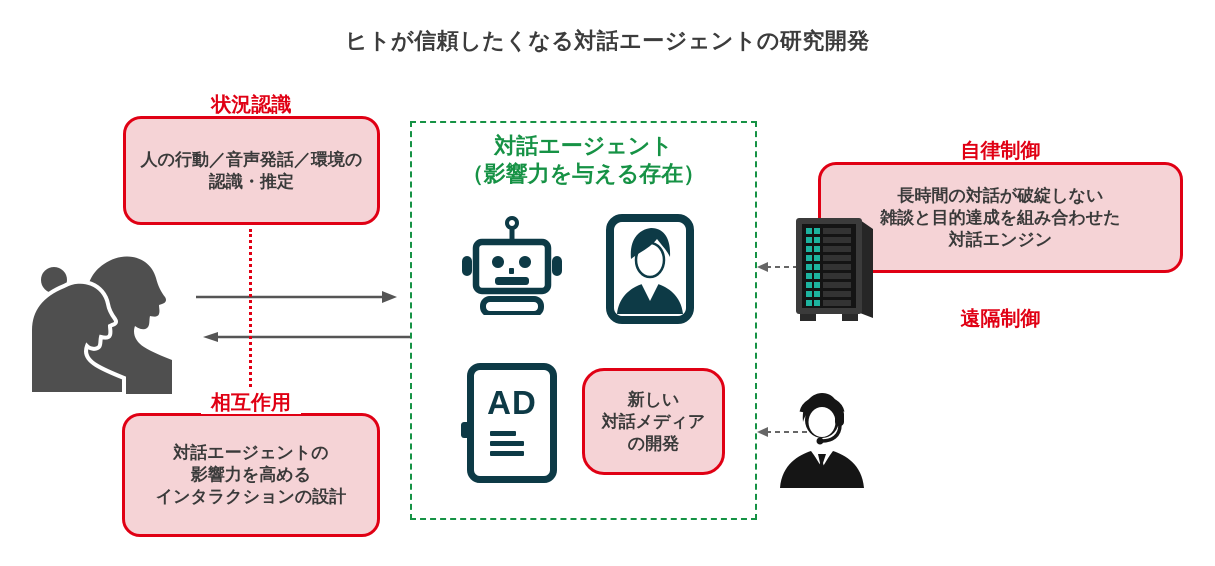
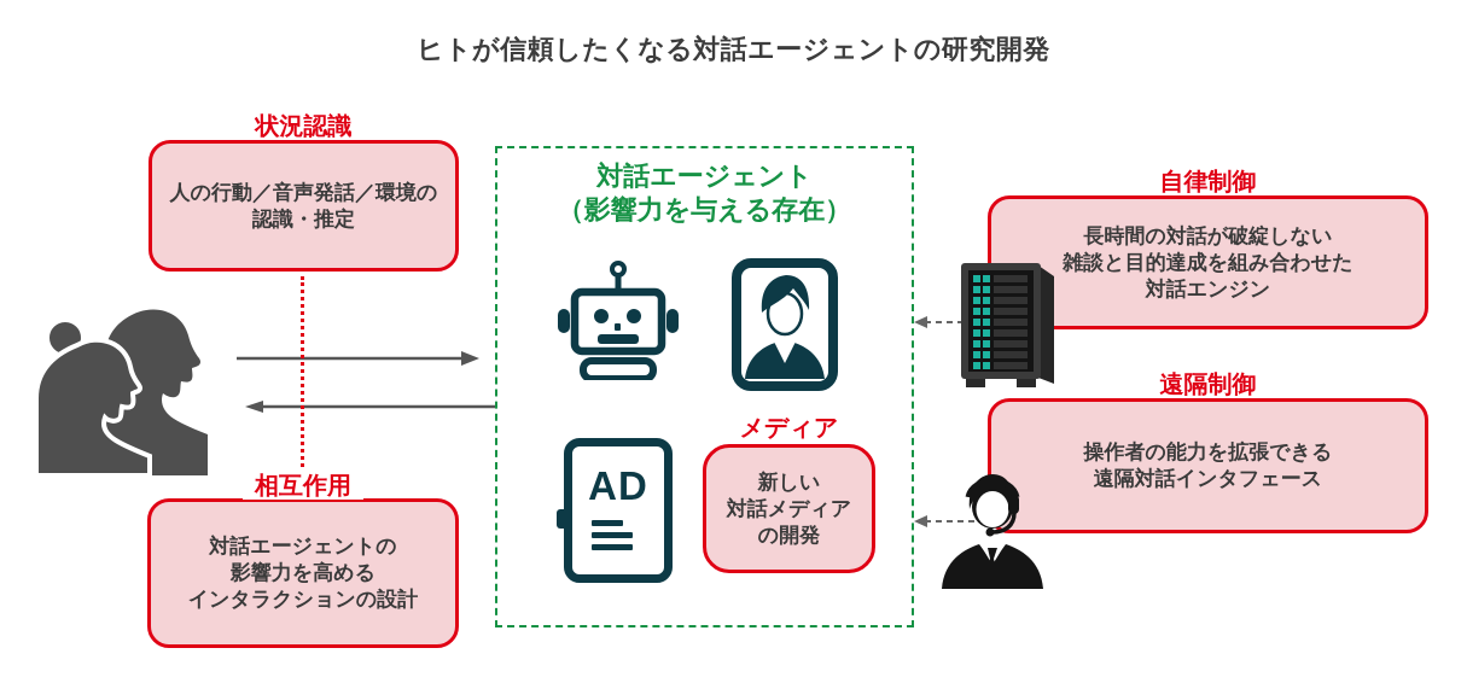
  ヒトが信頼したくなる対話エージェントの研究開発
  対話エージェント
  （影響力を与える存在）
  状況認識
  人の行動／音声発話／環境の
  認識・推定
  相互作用
  対話エージェントの
  影響力を高める
  インタラクションの設計
  自律制御
  長時間の対話が破綻しない
  雑談と目的達成を組み合わせた
  対話エンジン
  遠隔制御
+ 操作者の能力を拡張できる
+ 遠隔対話インタフェース
+ メディア
  新しい
  対話メディア
  の開発
  AD
